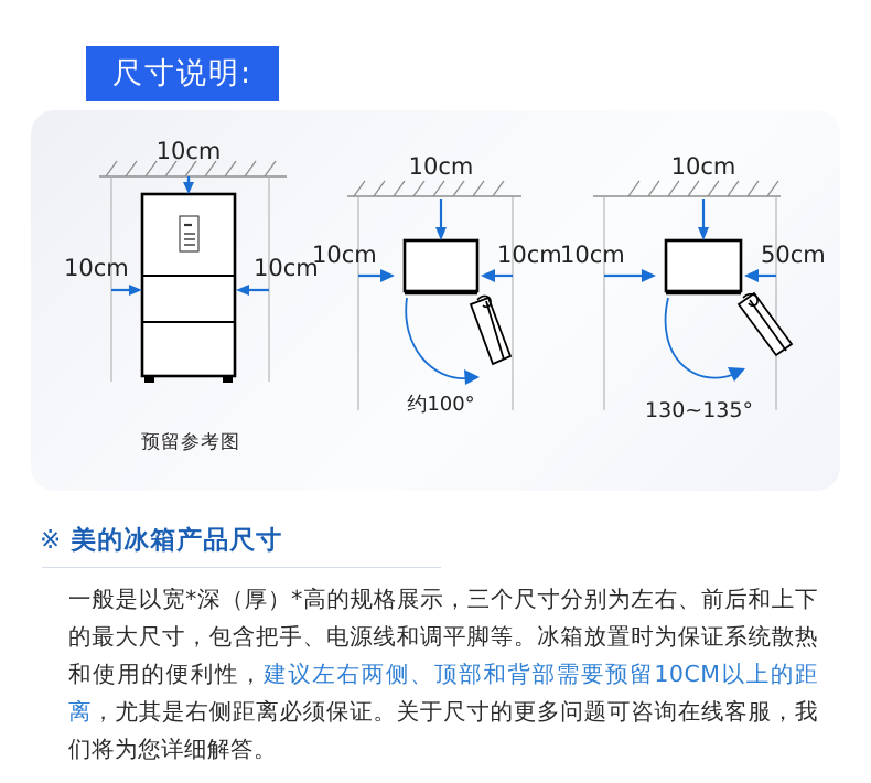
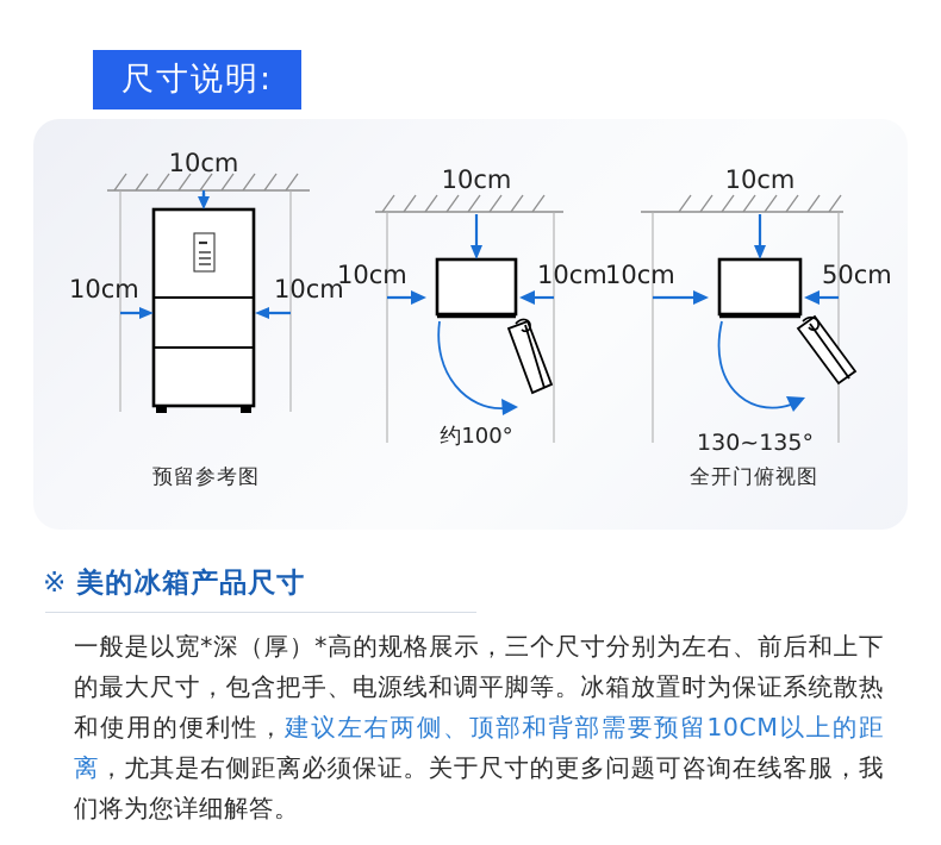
  尺寸说明:
  10cm
  10cm
  10cm
  预留参考图
  10cm
  10cm
  10cm
  约100°
  10cm
  10cm
  50cm
  130~135°
+ 全开门俯视图
  ※ 美的冰箱产品尺寸
  一般是以宽*深（厚）*高的规格展示，三个尺寸分别为左右、前后和上下的最大尺寸，包含把手、电源线和调平脚等。冰箱放置时为保证系统散热和使用的便利性，建议左右两侧、顶部和背部需要预留10CM以上的距离，尤其是右侧距离必须保证。关于尺寸的更多问题可咨询在线客服，我们将为您详细解答。
